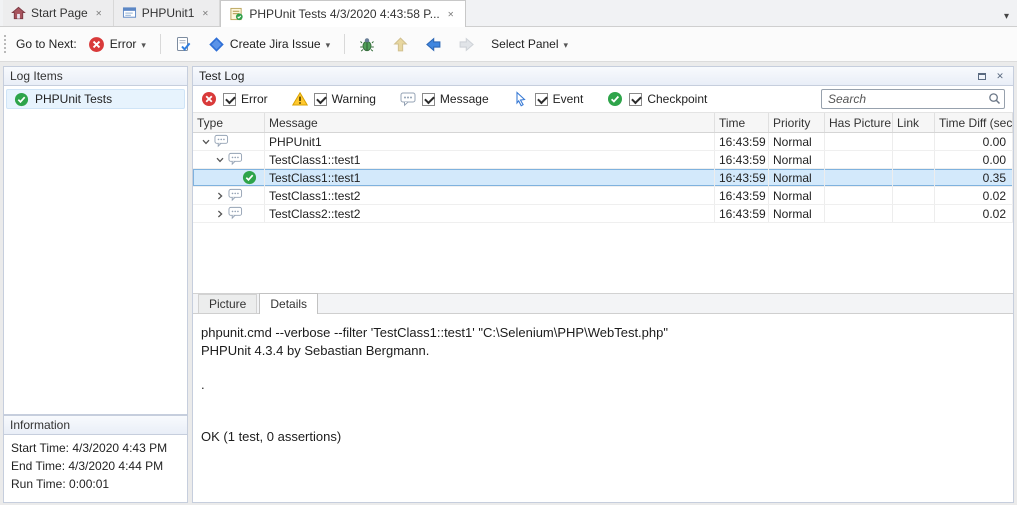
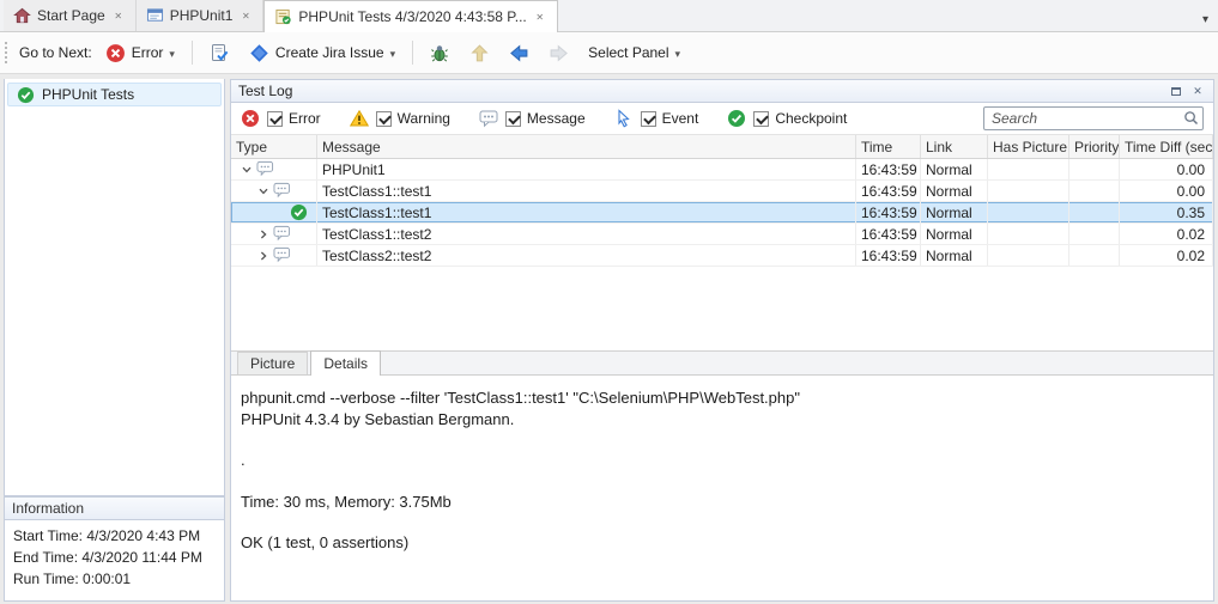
  Start Page
  PHPUnit1
  PHPUnit Tests 4/3/2020 4:43:58 P...
  Go to Next:
  Error
  Create Jira Issue
  Select Panel
- Log Items
  PHPUnit Tests
  Information
  Start Time: 4/3/2020 4:43 PM
- End Time: 4/3/2020 4:44 PM
+ End Time: 4/3/2020 11:44 PM
  Run Time: 0:00:01
  Test Log
  Error
  Warning
  Message
  Event
  Checkpoint
  Search
  Type
  Message
  Time
- Priority
+ Link
  Has Picture
- Link
+ Priority
  Time Diff (sec
  PHPUnit1
  16:43:59
  Normal
  0.00
  TestClass1::test1
  16:43:59
  Normal
  0.00
  TestClass1::test1
  16:43:59
  Normal
  0.35
  TestClass1::test2
  16:43:59
  Normal
  0.02
  TestClass2::test2
  16:43:59
  Normal
  0.02
  Picture
  Details
  phpunit.cmd --verbose --filter 'TestClass1::test1' "C:\Selenium\PHP\WebTest.php"
  PHPUnit 4.3.4 by Sebastian Bergmann.
  .
+ Time: 30 ms, Memory: 3.75Mb
  OK (1 test, 0 assertions)
